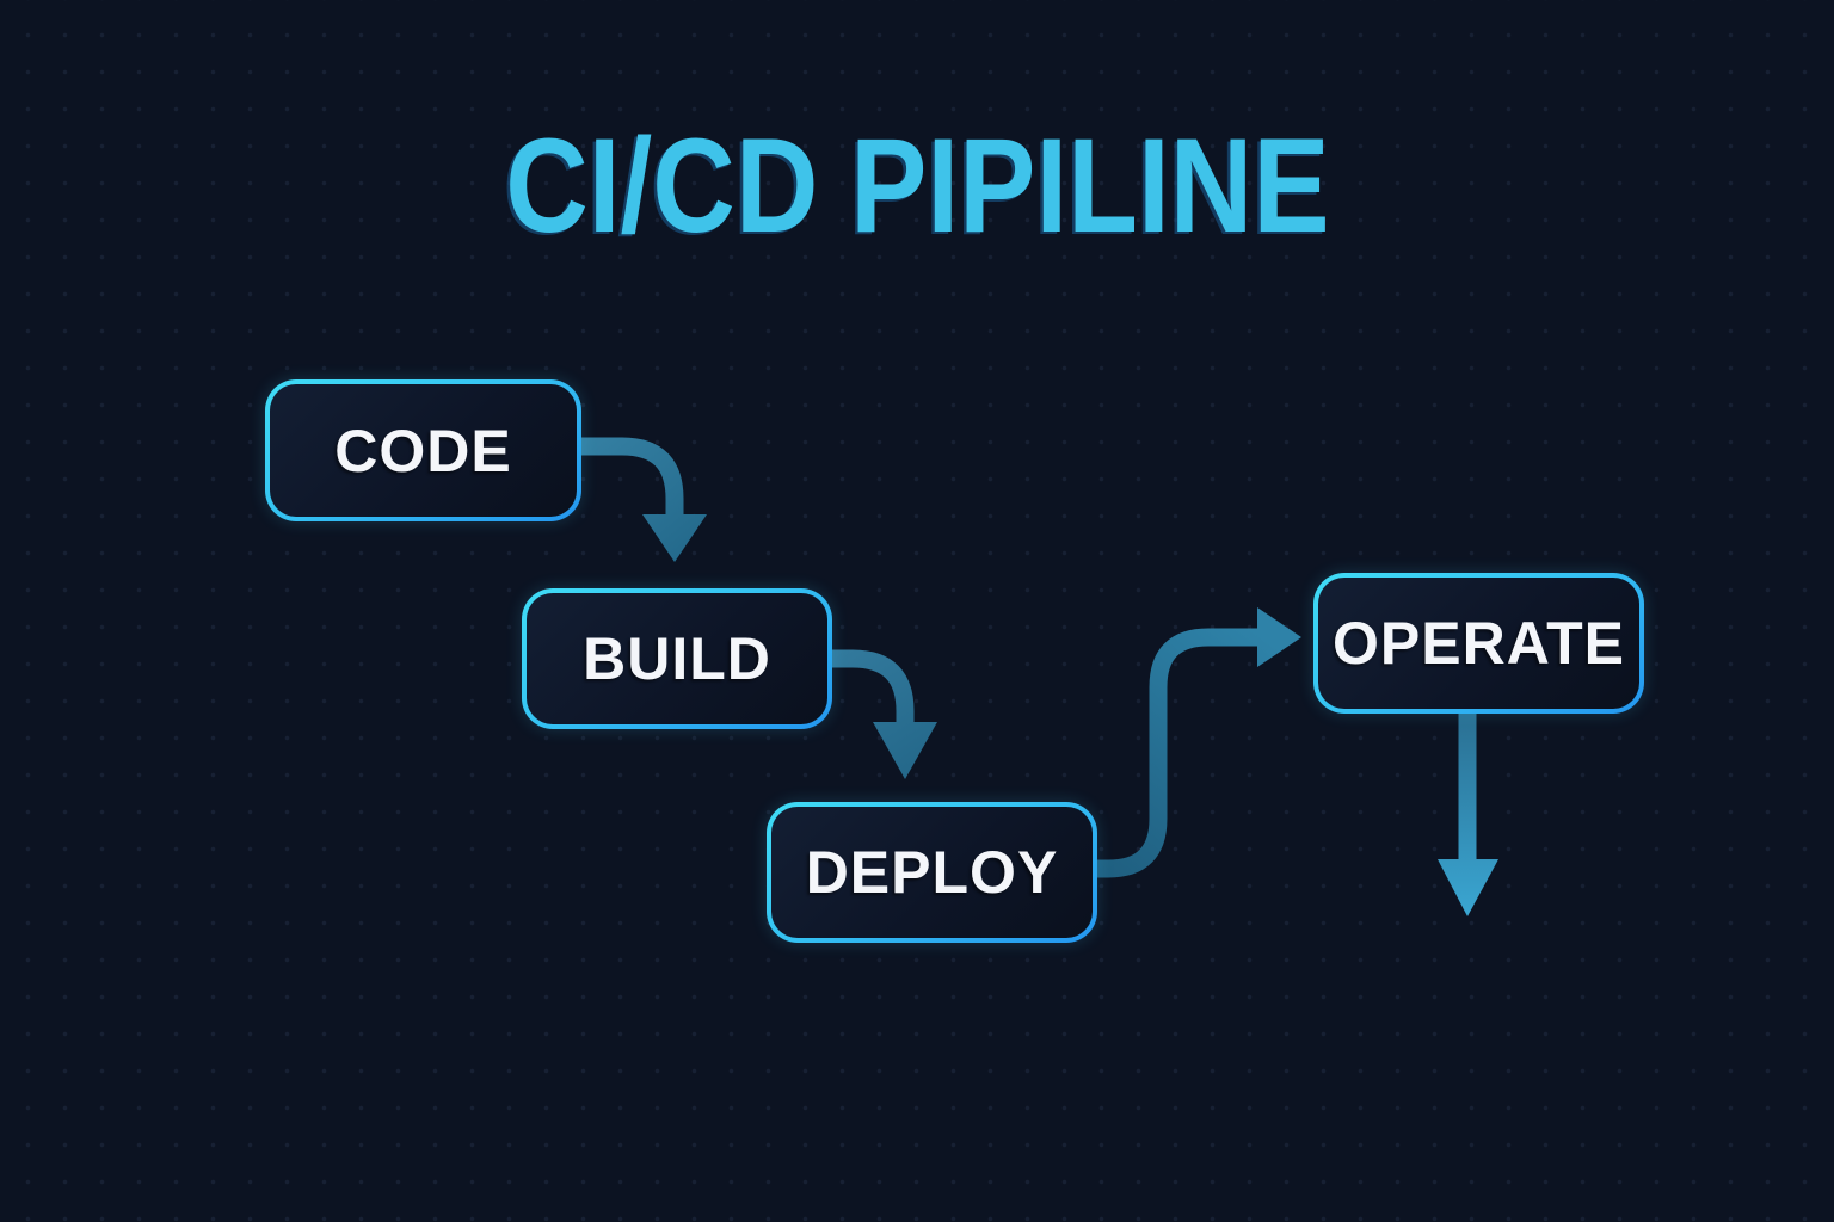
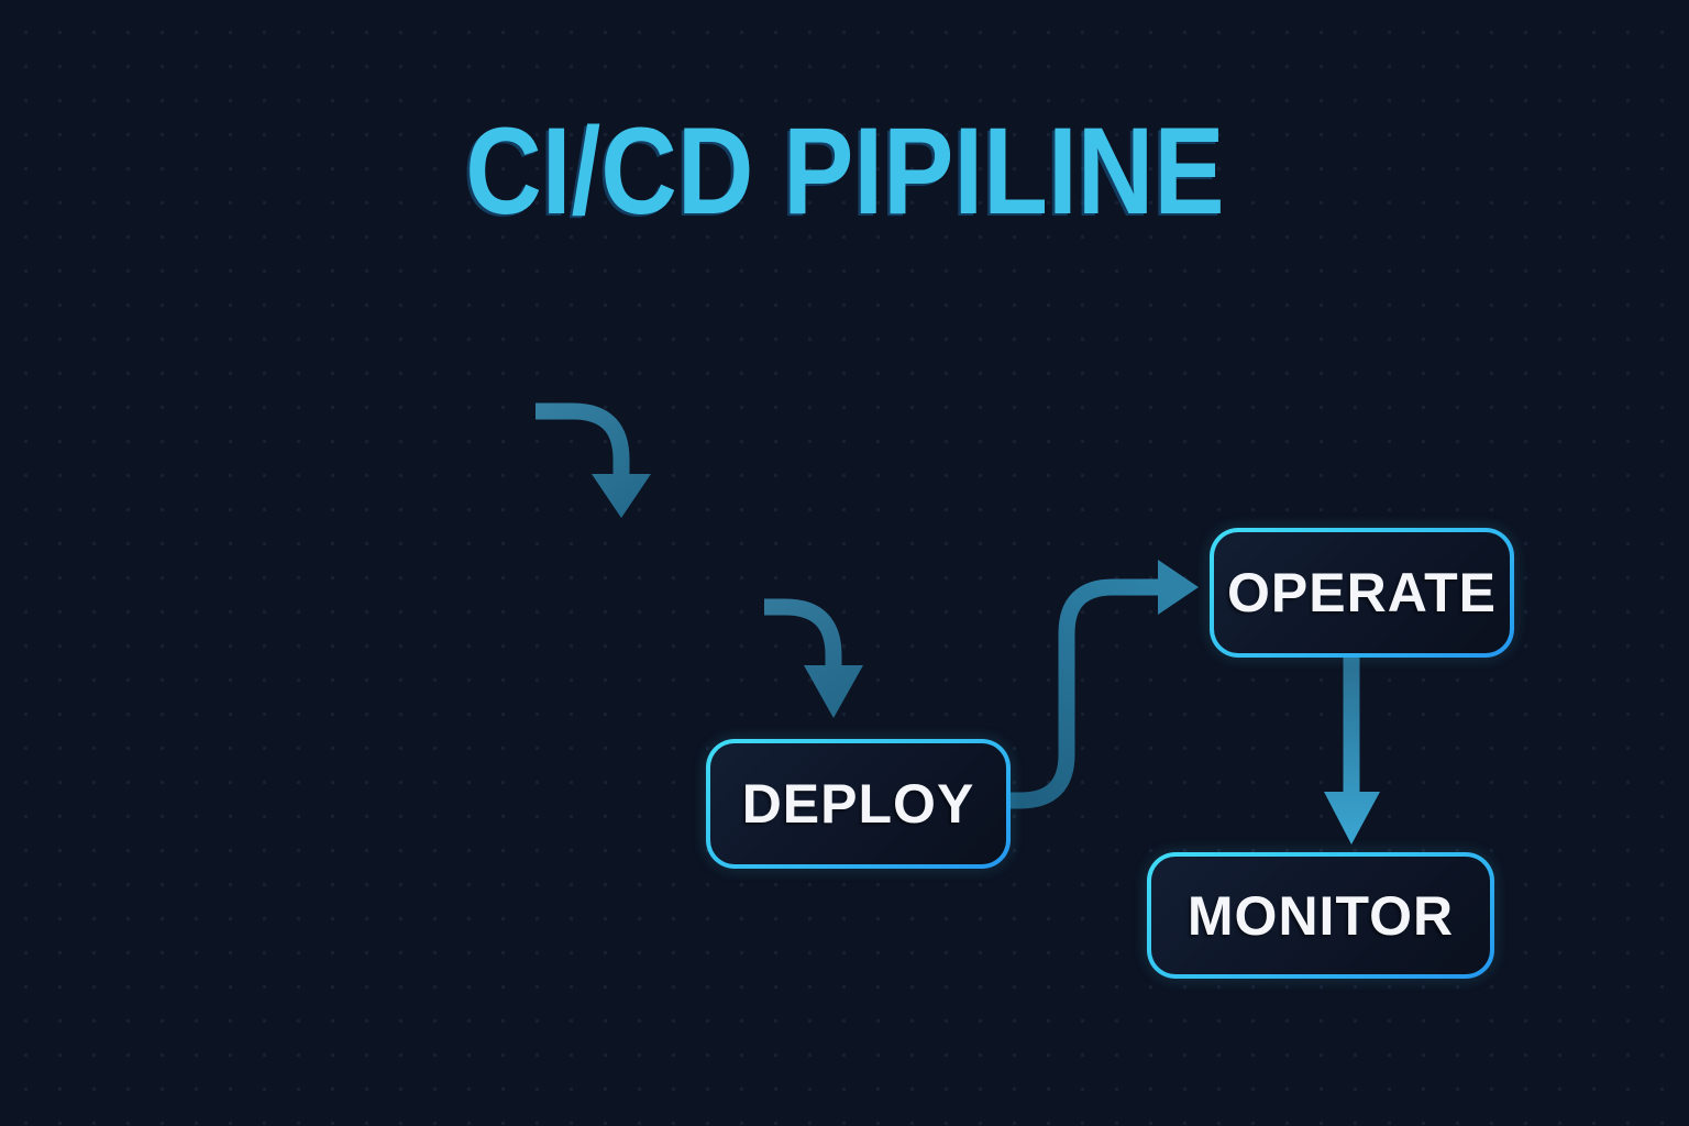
  CI/CD PIPILINE
- CODE
- BUILD
  DEPLOY
  OPERATE
+ MONITOR
